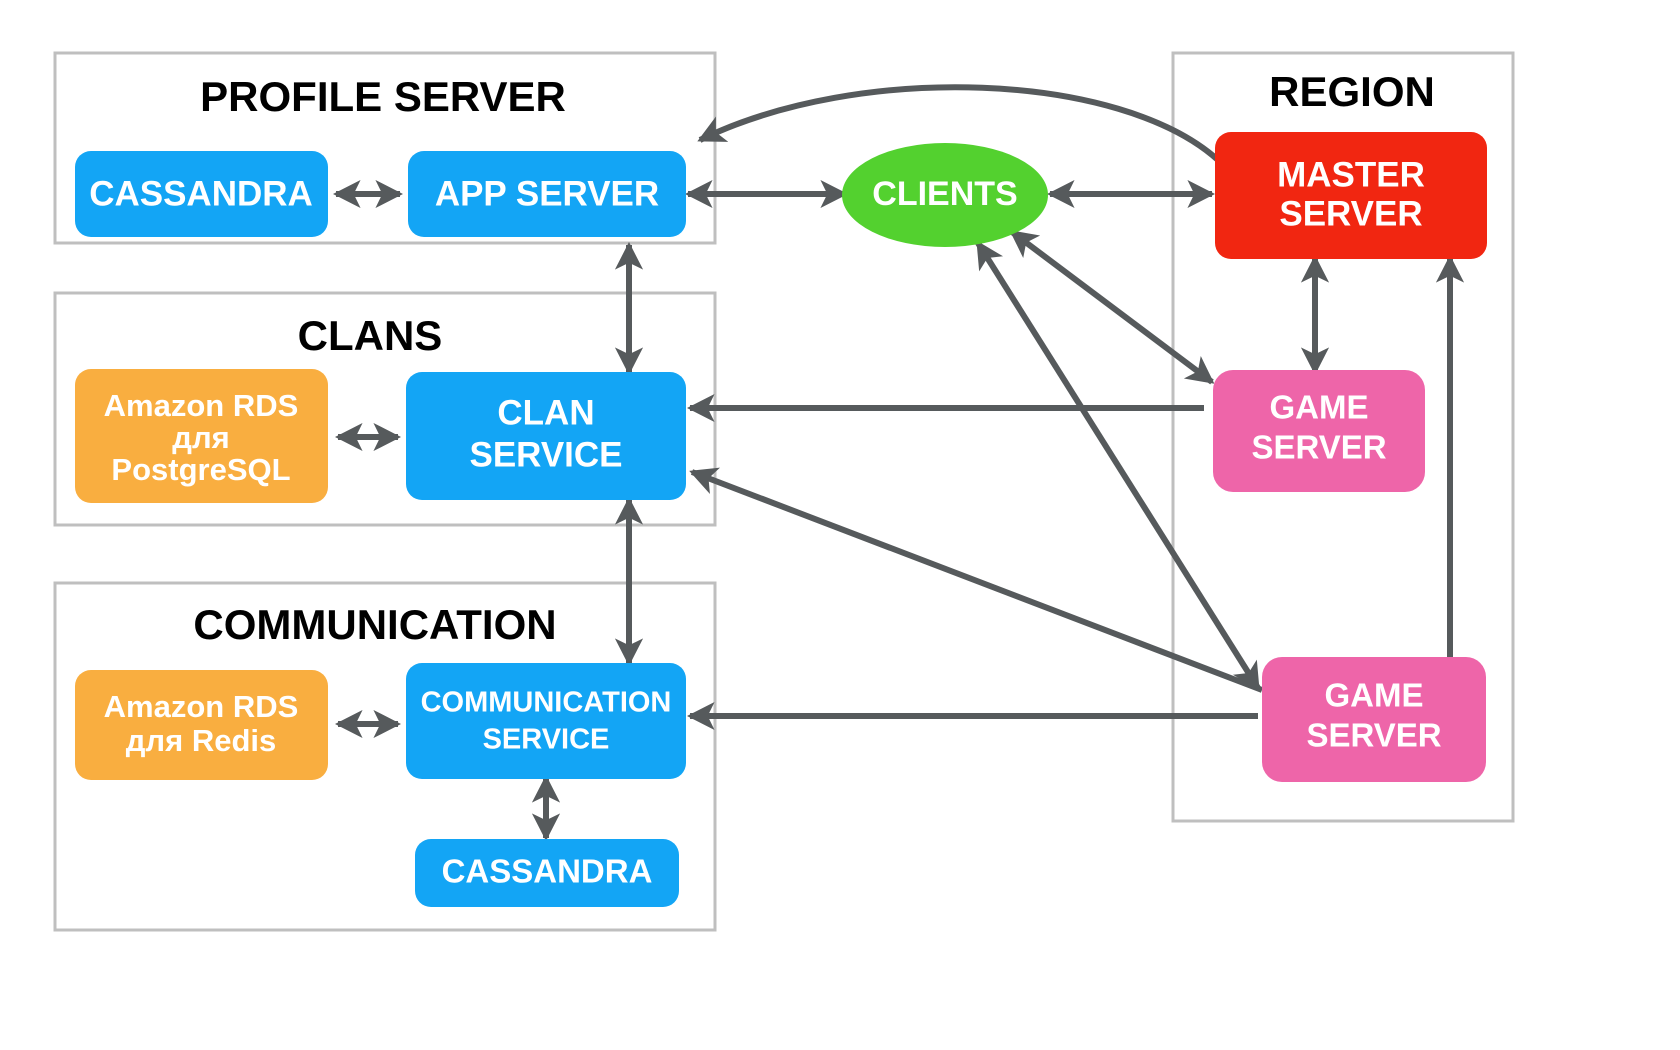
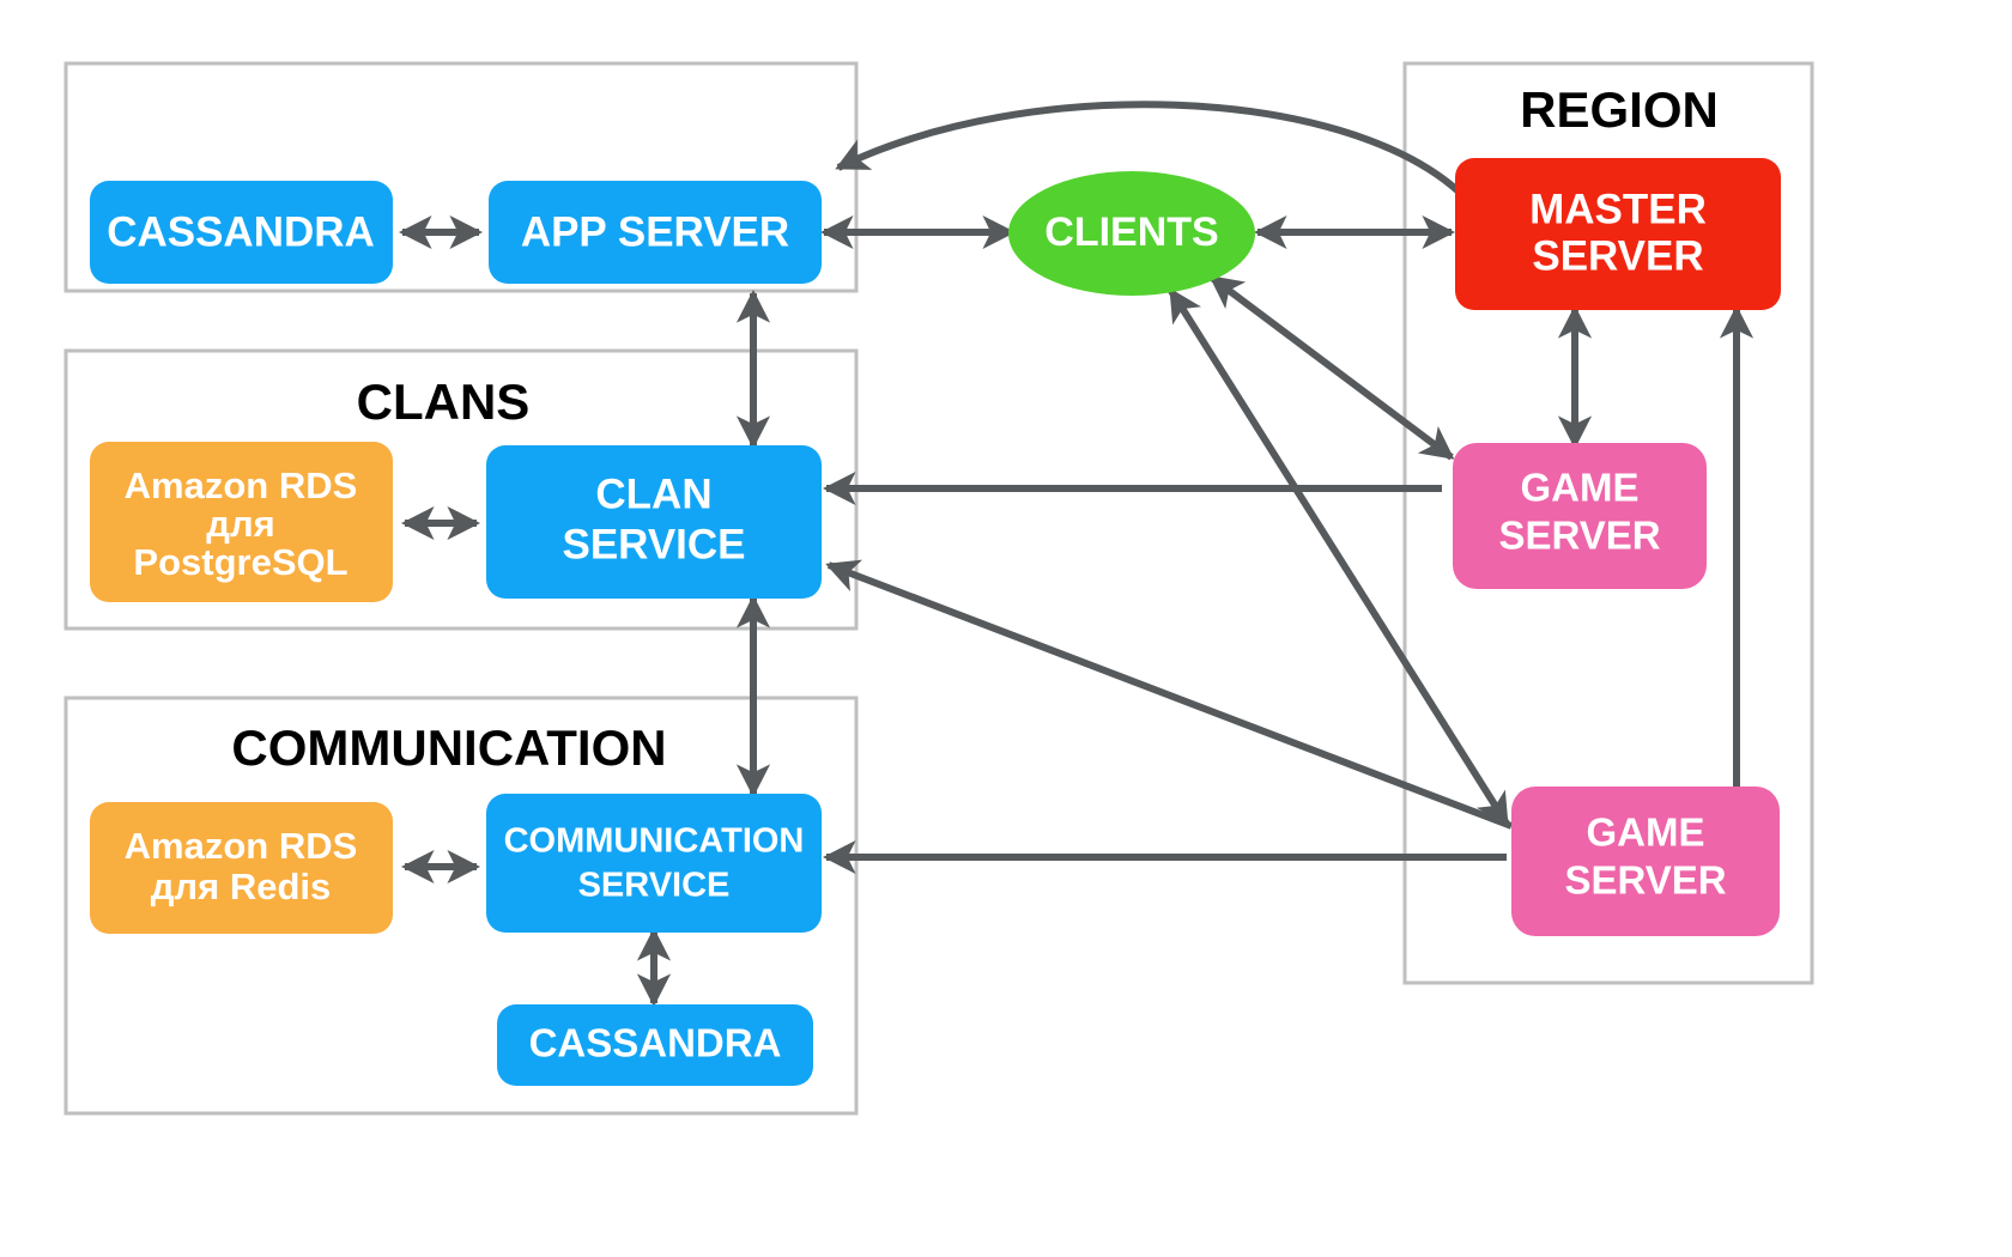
- PROFILE SERVER
  CLANS
  COMMUNICATION
  REGION
  CASSANDRA
  APP SERVER
  Amazon RDS
  для
  PostgreSQL
  CLAN
  SERVICE
  Amazon RDS
  для Redis
  COMMUNICATION
  SERVICE
  CASSANDRA
  CLIENTS
  MASTER
  SERVER
  GAME
  SERVER
  GAME
  SERVER
